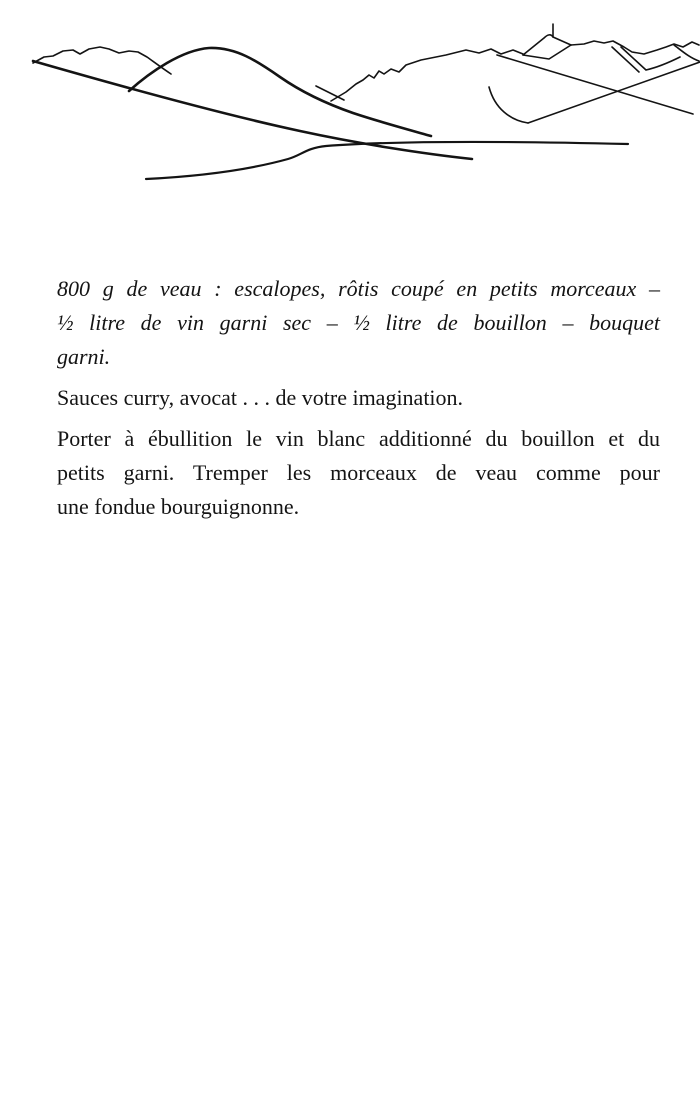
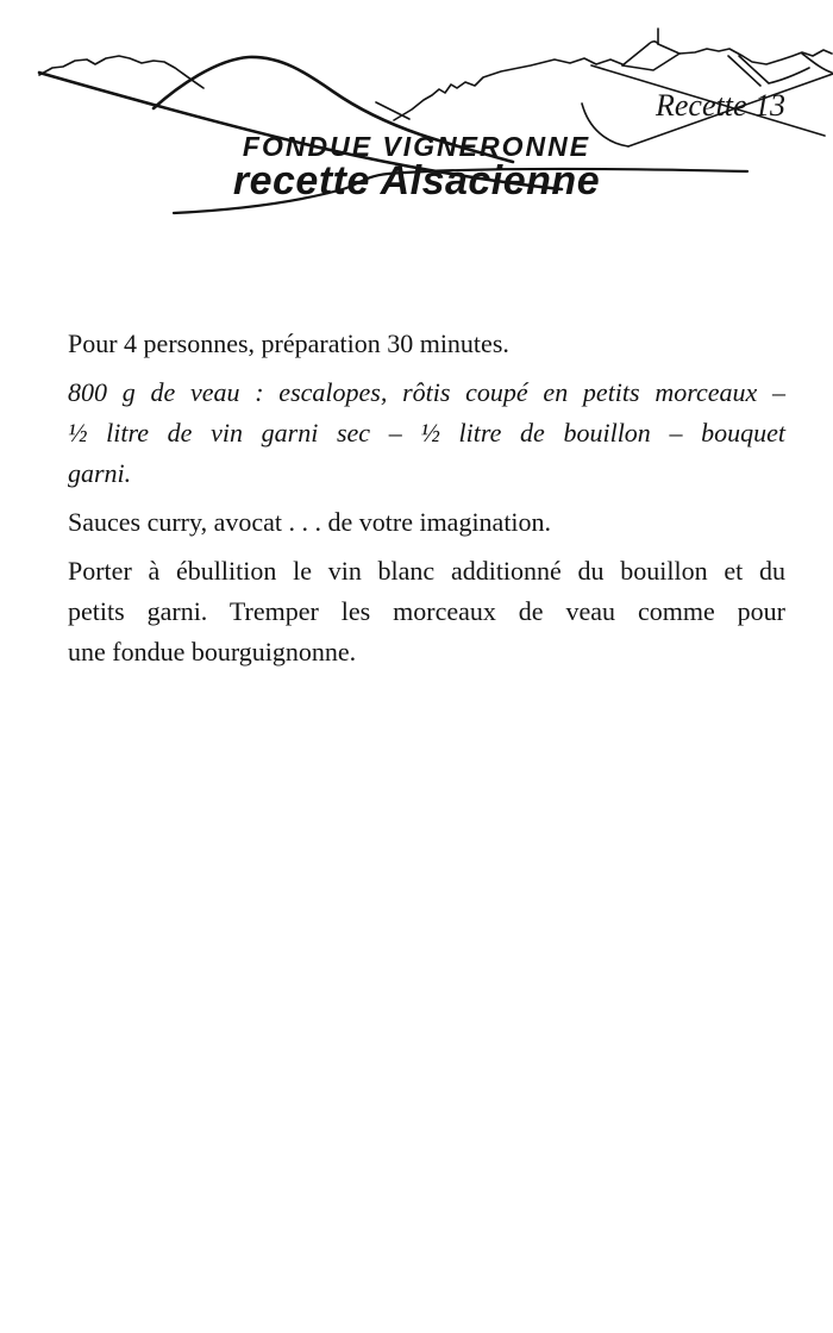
+ Recette 13
+ FONDUE VIGNERONNE
+ recette Alsacienne
+ Pour 4 personnes, préparation 30 minutes.
  800 g de veau : escalopes, rôtis coupé en petits morceaux –
  ½ litre de vin garni sec – ½ litre de bouillon – bouquet
  garni.
  Sauces curry, avocat . . . de votre imagination.
  Porter à ébullition le vin blanc additionné du bouillon et du
  petits garni. Tremper les morceaux de veau comme pour
  une fondue bourguignonne.
